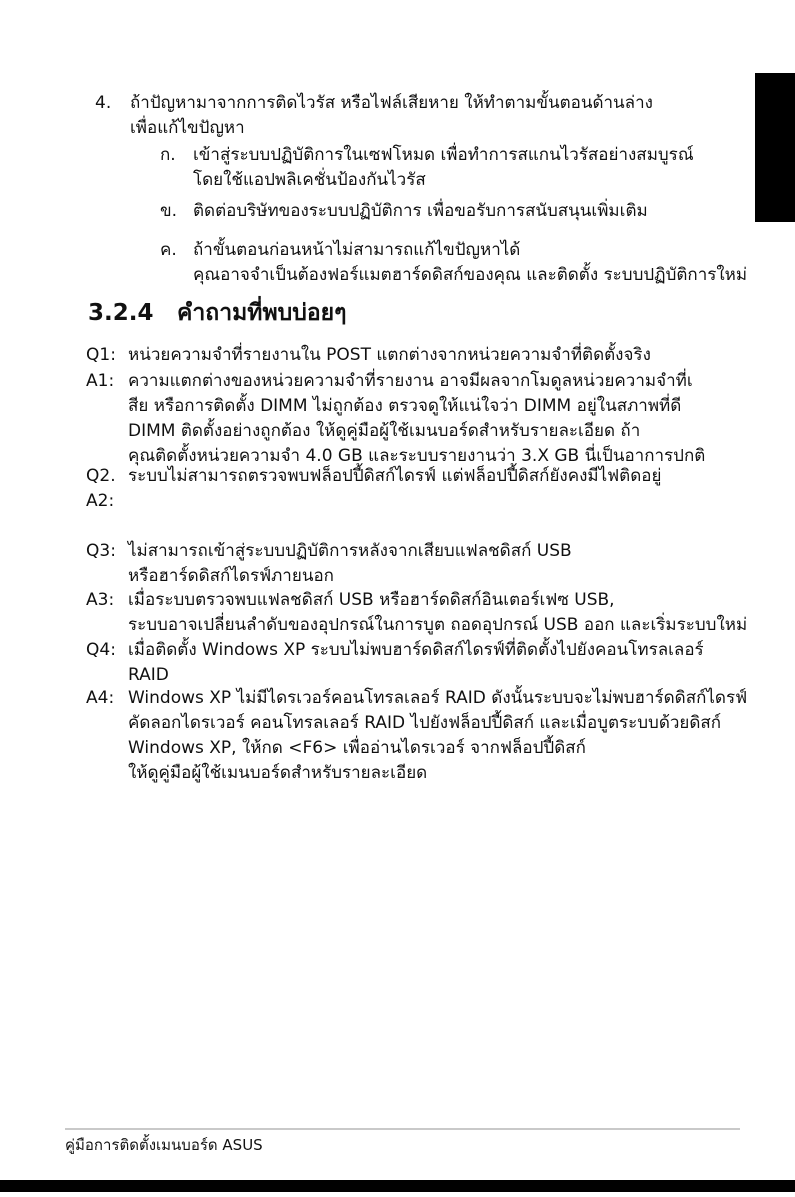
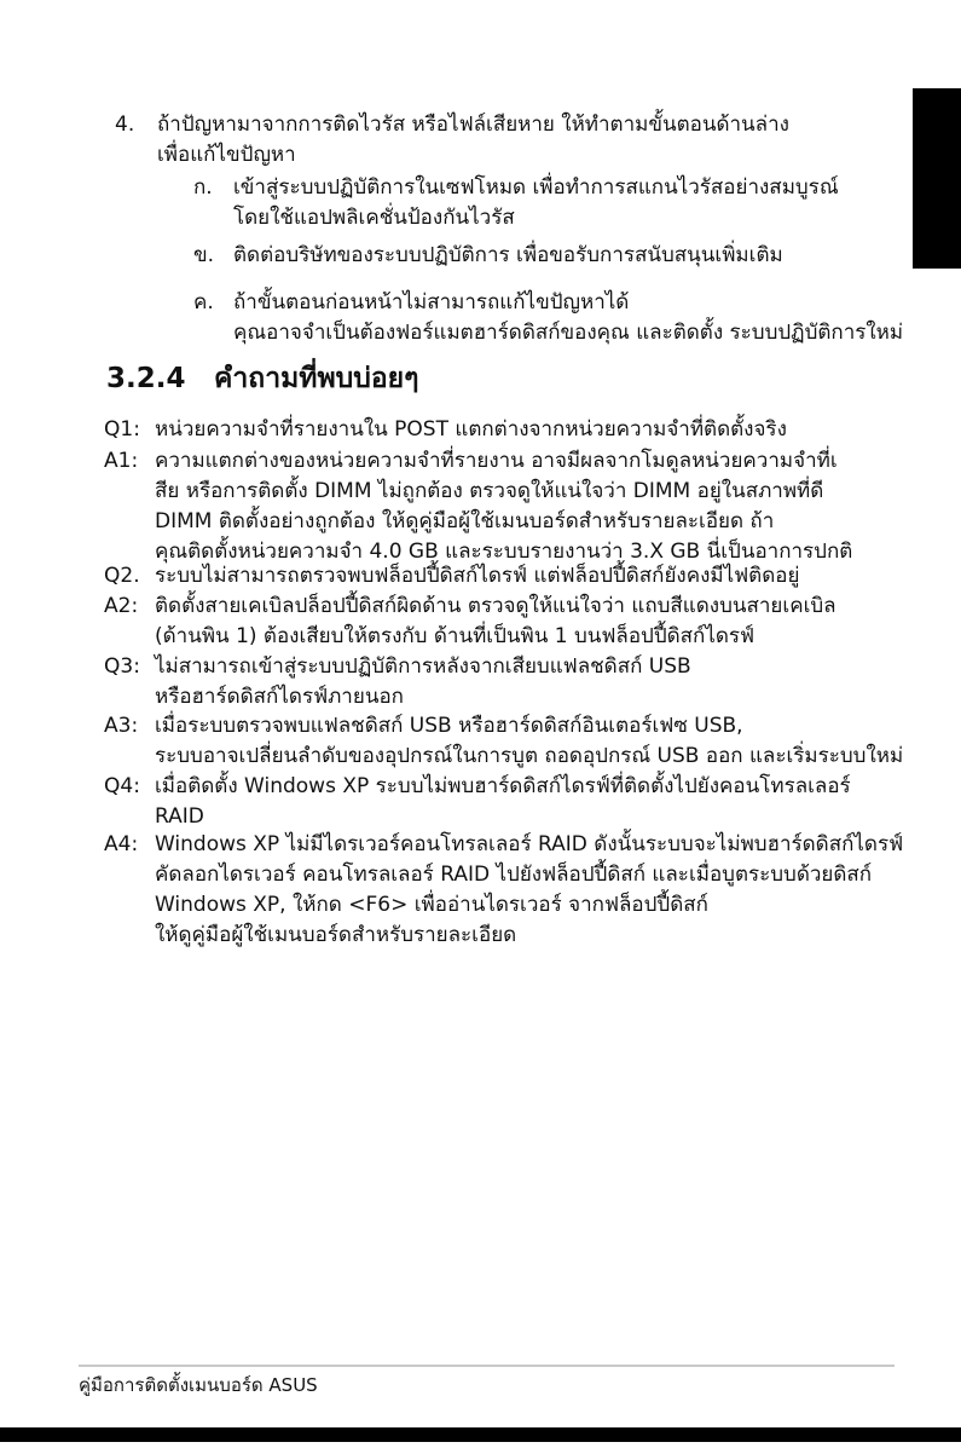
  4.
  ถ้าปัญหามาจากการติดไวรัส หรือไฟล์เสียหาย ให้ทำตามขั้นตอนด้านล่าง
  เพื่อแก้ไขปัญหา
  ก.
  เข้าสู่ระบบปฏิบัติการในเซฟโหมด เพื่อทำการสแกนไวรัสอย่างสมบูรณ์
  โดยใช้แอปพลิเคชั่นป้องกันไวรัส
  ข.
  ติดต่อบริษัทของระบบปฏิบัติการ เพื่อขอรับการสนับสนุนเพิ่มเติม
  ค.
  ถ้าขั้นตอนก่อนหน้าไม่สามารถแก้ไขปัญหาได้
  คุณอาจจำเป็นต้องฟอร์แมตฮาร์ดดิสก์ของคุณ และติดตั้ง ระบบปฏิบัติการใหม่
  3.2.4
  คำถามที่พบบ่อยๆ
  Q1:
  หน่วยความจำที่รายงานใน POST แตกต่างจากหน่วยความจำที่ติดตั้งจริง
  A1:
  ความแตกต่างของหน่วยความจำที่รายงาน อาจมีผลจากโมดูลหน่วยความจำที่เ
  สีย หรือการติดตั้ง DIMM ไม่ถูกต้อง ตรวจดูให้แน่ใจว่า DIMM อยู่ในสภาพที่ดี
  DIMM ติดตั้งอย่างถูกต้อง ให้ดูคู่มือผู้ใช้เมนบอร์ดสำหรับรายละเอียด ถ้า
  คุณติดตั้งหน่วยความจำ 4.0 GB และระบบรายงานว่า 3.X GB นี่เป็นอาการปกติ
  Q2.
  ระบบไม่สามารถตรวจพบฟล็อปปี้ดิสก์ไดรฟ์ แต่ฟล็อปปี้ดิสก์ยังคงมีไฟติดอยู่
  A2:
+ ติดตั้งสายเคเบิลปล็อปปี้ดิสก์ผิดด้าน ตรวจดูให้แน่ใจว่า แถบสีแดงบนสายเคเบิล
+ (ด้านพิน 1) ต้องเสียบให้ตรงกับ ด้านที่เป็นพิน 1 บนฟล็อปปี้ดิสก์ไดรฟ์
  Q3:
  ไม่สามารถเข้าสู่ระบบปฏิบัติการหลังจากเสียบแฟลชดิสก์ USB
  หรือฮาร์ดดิสก์ไดรฟ์ภายนอก
  A3:
  เมื่อระบบตรวจพบแฟลชดิสก์ USB หรือฮาร์ดดิสก์อินเตอร์เฟซ USB,
  ระบบอาจเปลี่ยนลำดับของอุปกรณ์ในการบูต ถอดอุปกรณ์ USB ออก และเริ่มระบบใหม่
  Q4:
  เมื่อติดตั้ง Windows XP ระบบไม่พบฮาร์ดดิสก์ไดรฟ์ที่ติดตั้งไปยังคอนโทรลเลอร์
  RAID
  A4:
  Windows XP ไม่มีไดรเวอร์คอนโทรลเลอร์ RAID ดังนั้นระบบจะไม่พบฮาร์ดดิสก์ไดรฟ์
  คัดลอกไดรเวอร์ คอนโทรลเลอร์ RAID ไปยังฟล็อปปี้ดิสก์ และเมื่อบูตระบบด้วยดิสก์
  Windows XP, ให้กด <F6> เพื่ออ่านไดรเวอร์ จากฟล็อปปี้ดิสก์
  ให้ดูคู่มือผู้ใช้เมนบอร์ดสำหรับรายละเอียด
  คู่มือการติดตั้งเมนบอร์ด ASUS
